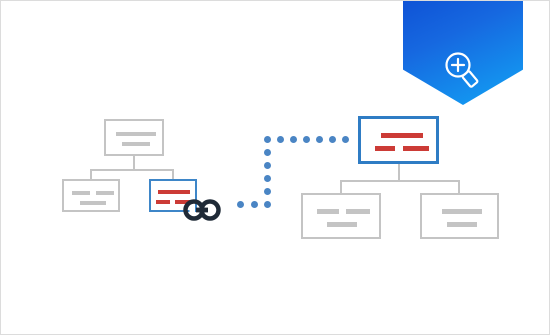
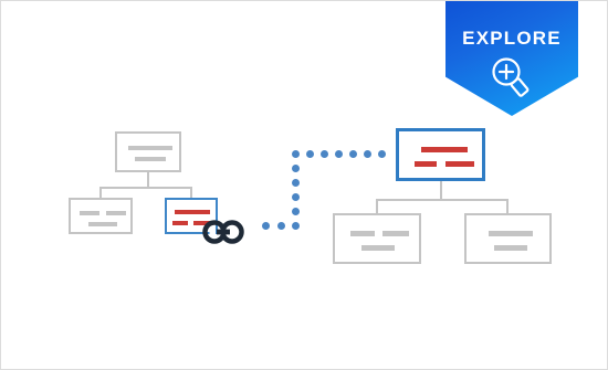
+ EXPLORE
